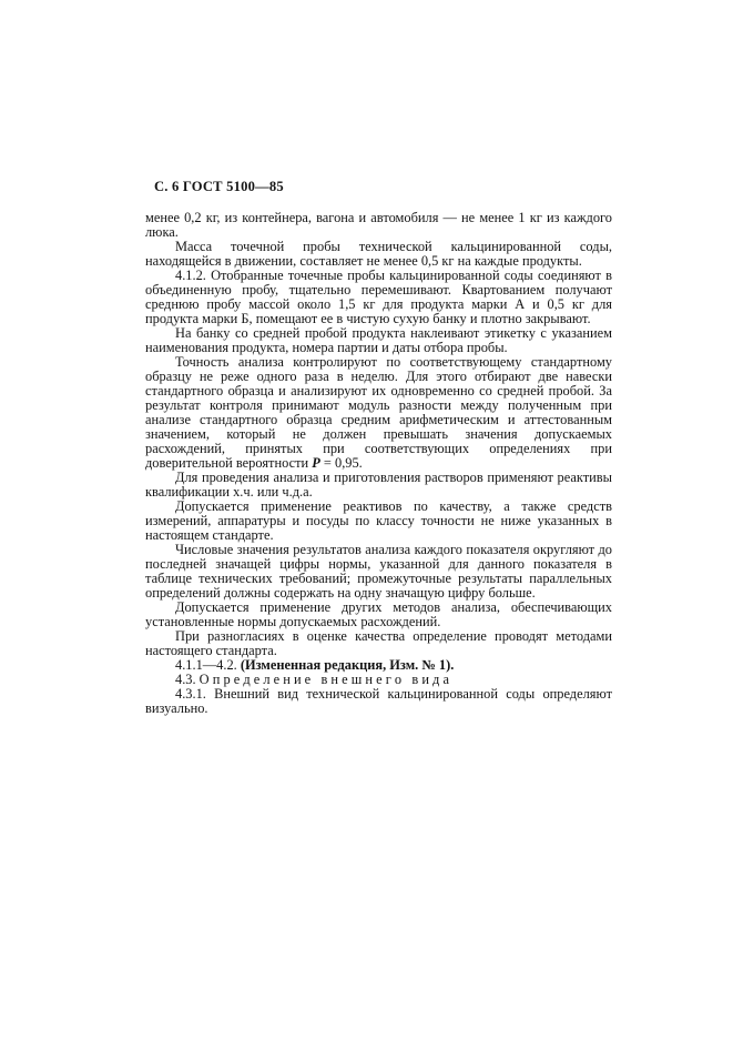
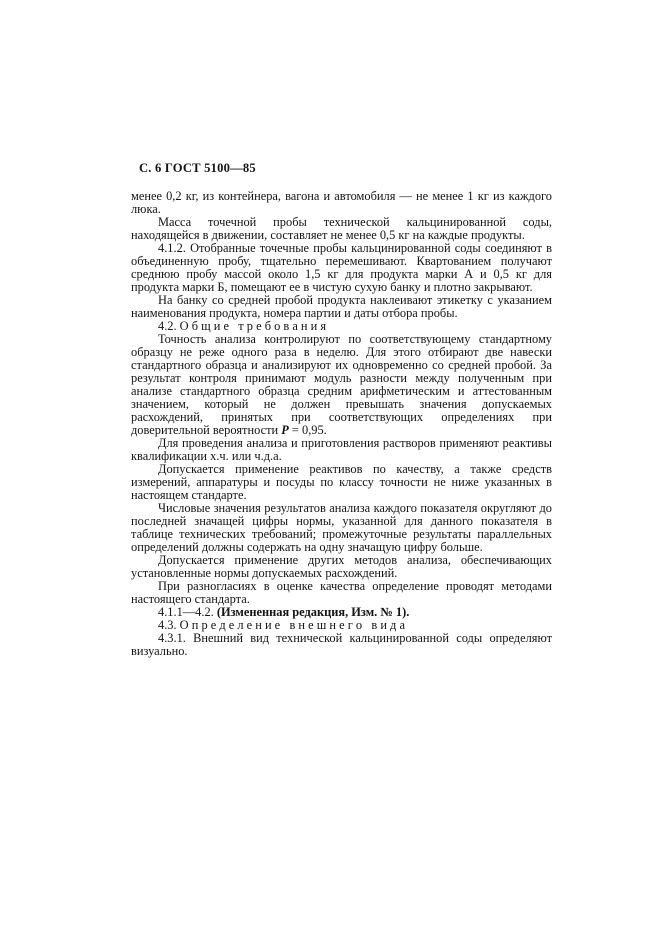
  С. 6 ГОСТ 5100—85
  менее 0,2 кг, из контейнера, вагона и автомобиля — не менее 1 кг из каждого люка.
  Масса точечной пробы технической кальцинированной соды, находящейся в движении, составляет не менее 0,5 кг на каждые продукты.
  4.1.2. Отобранные точечные пробы кальцинированной соды соединяют в объединенную пробу, тщательно перемешивают. Квартованием получают среднюю пробу массой около 1,5 кг для продукта марки А и 0,5 кг для продукта марки Б, помещают ее в чистую сухую банку и плотно закрывают.
  На банку со средней пробой продукта наклеивают этикетку с указанием наименования продукта, номера партии и даты отбора пробы.
+ 4.2. О б щ и е т р е б о в а н и я
  Точность анализа контролируют по соответствующему стандартному образцу не реже одного раза в неделю. Для этого отбирают две навески стандартного образца и анализируют их одновременно со средней пробой. За результат контроля принимают модуль разности между полученным при анализе стандартного образца средним арифметическим и аттестованным значением, который не должен превышать значения допускаемых расхождений, принятых при соответствующих определениях при доверительной вероятности Р = 0,95.
  Для проведения анализа и приготовления растворов применяют реактивы квалификации х.ч. или ч.д.а.
  Допускается применение реактивов по качеству, а также средств измерений, аппаратуры и посуды по классу точности не ниже указанных в настоящем стандарте.
  Числовые значения результатов анализа каждого показателя округляют до последней значащей цифры нормы, указанной для данного показателя в таблице технических требований; промежуточные результаты параллельных определений должны содержать на одну значащую цифру больше.
  Допускается применение других методов анализа, обеспечивающих установленные нормы допускаемых расхождений.
  При разногласиях в оценке качества определение проводят методами настоящего стандарта.
  4.1.1—4.2. (Измененная редакция, Изм. № 1).
  4.3. О п р е д е л е н и е в н е ш н е г о в и д а
  4.3.1. Внешний вид технической кальцинированной соды определяют визуально.
